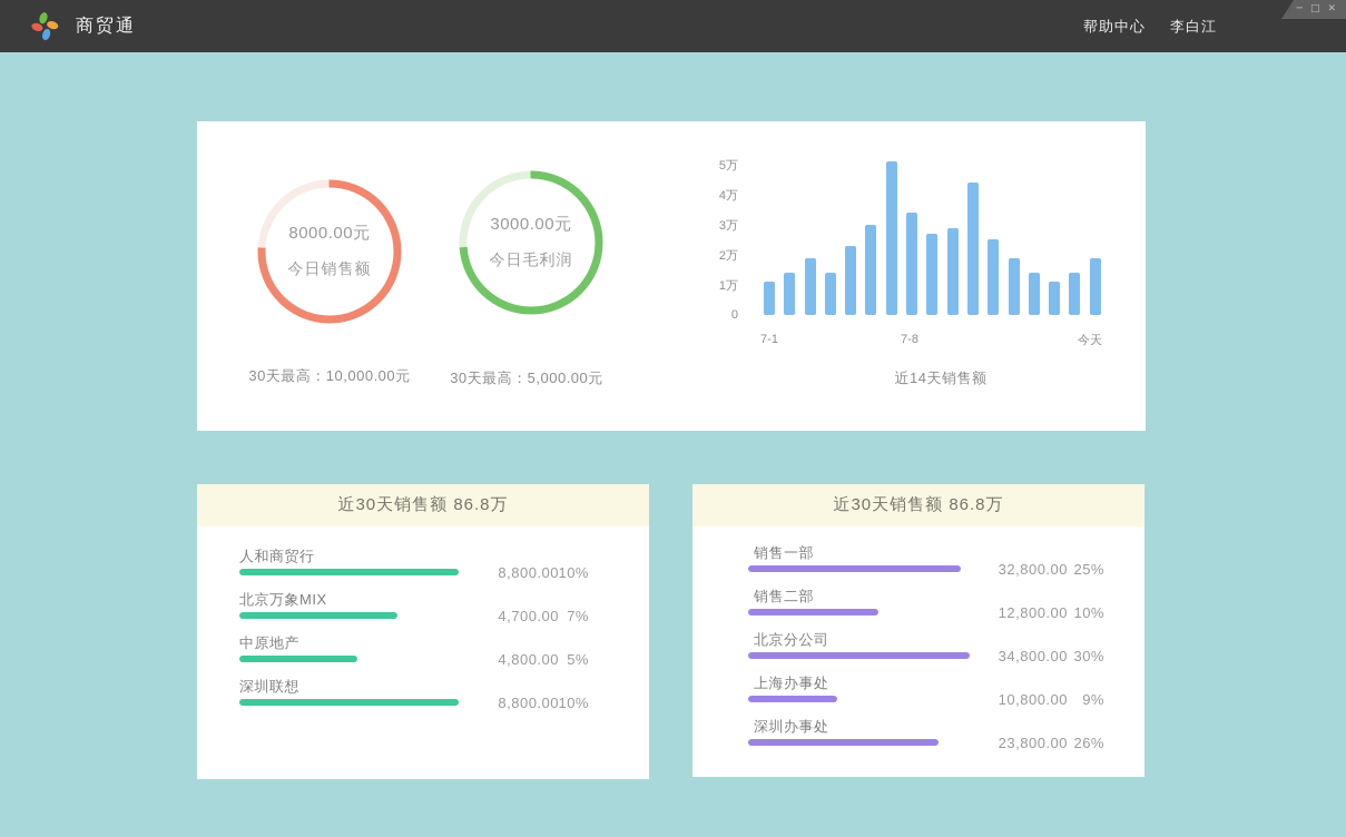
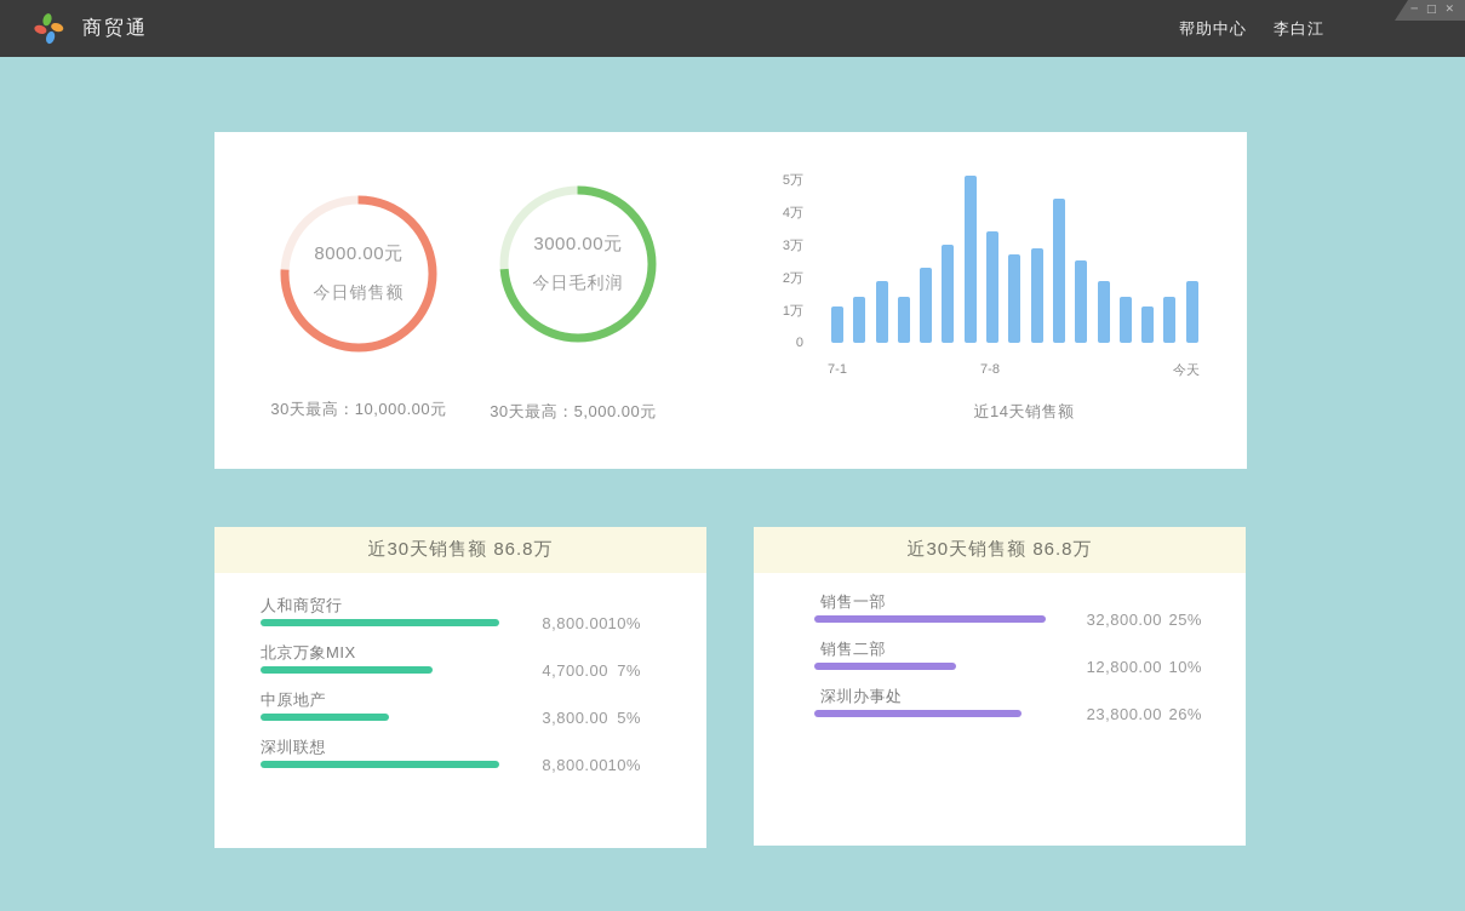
  商贸通
  帮助中心
  李白江
  ─
  □
  ✕
  8000.00元
  今日销售额
  30天最高：10,000.00元
  3000.00元
  今日毛利润
  30天最高：5,000.00元
  5万
  4万
  3万
  2万
  1万
  0
  7-1
  7-8
  今天
  近14天销售额
  近30天销售额 86.8万
  人和商贸行
  8,800.00
  10%
  北京万象MIX
  4,700.00
  7%
  中原地产
- 4,800.00
+ 3,800.00
  5%
  深圳联想
  8,800.00
  10%
  近30天销售额 86.8万
  销售一部
  32,800.00
  25%
  销售二部
  12,800.00
  10%
- 北京分公司
- 34,800.00
- 30%
- 上海办事处
- 10,800.00
- 9%
  深圳办事处
  23,800.00
  26%
